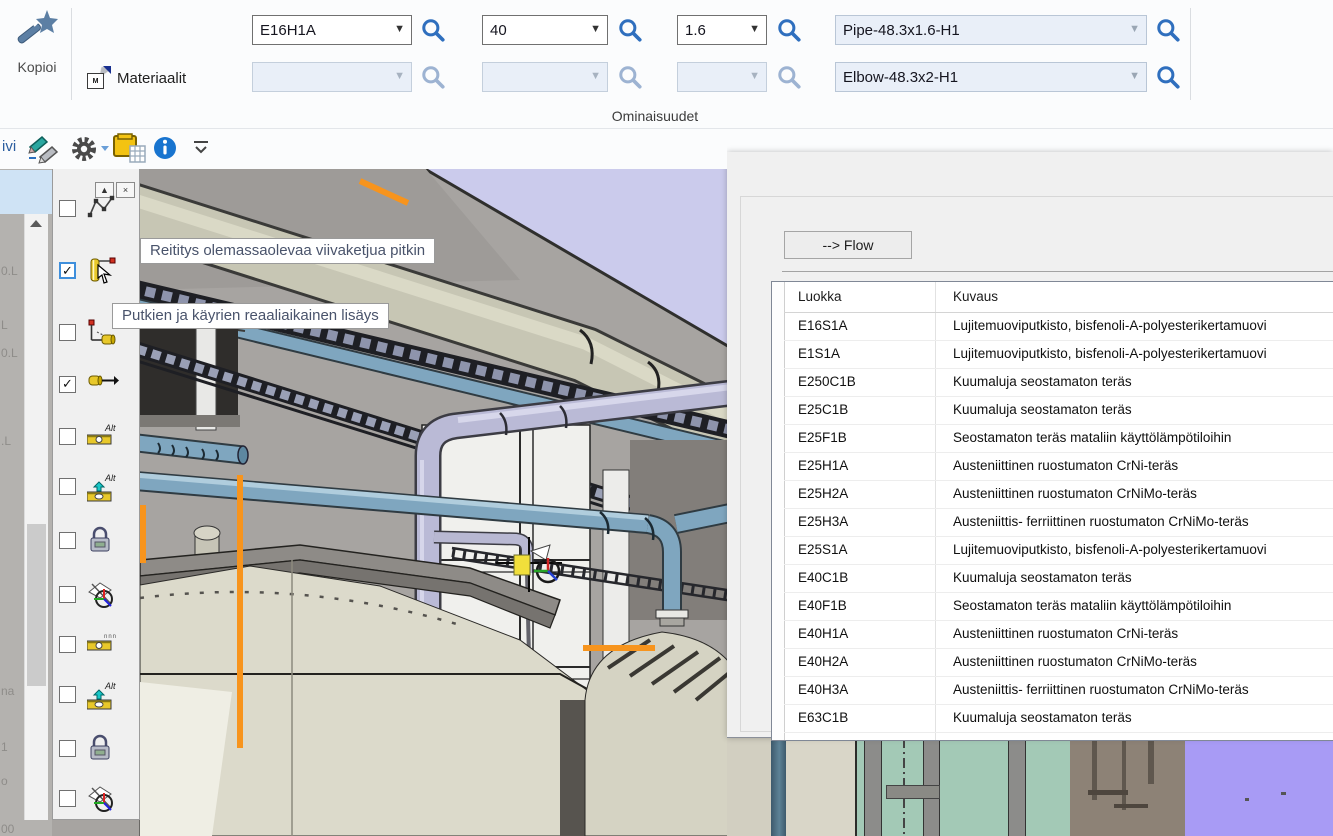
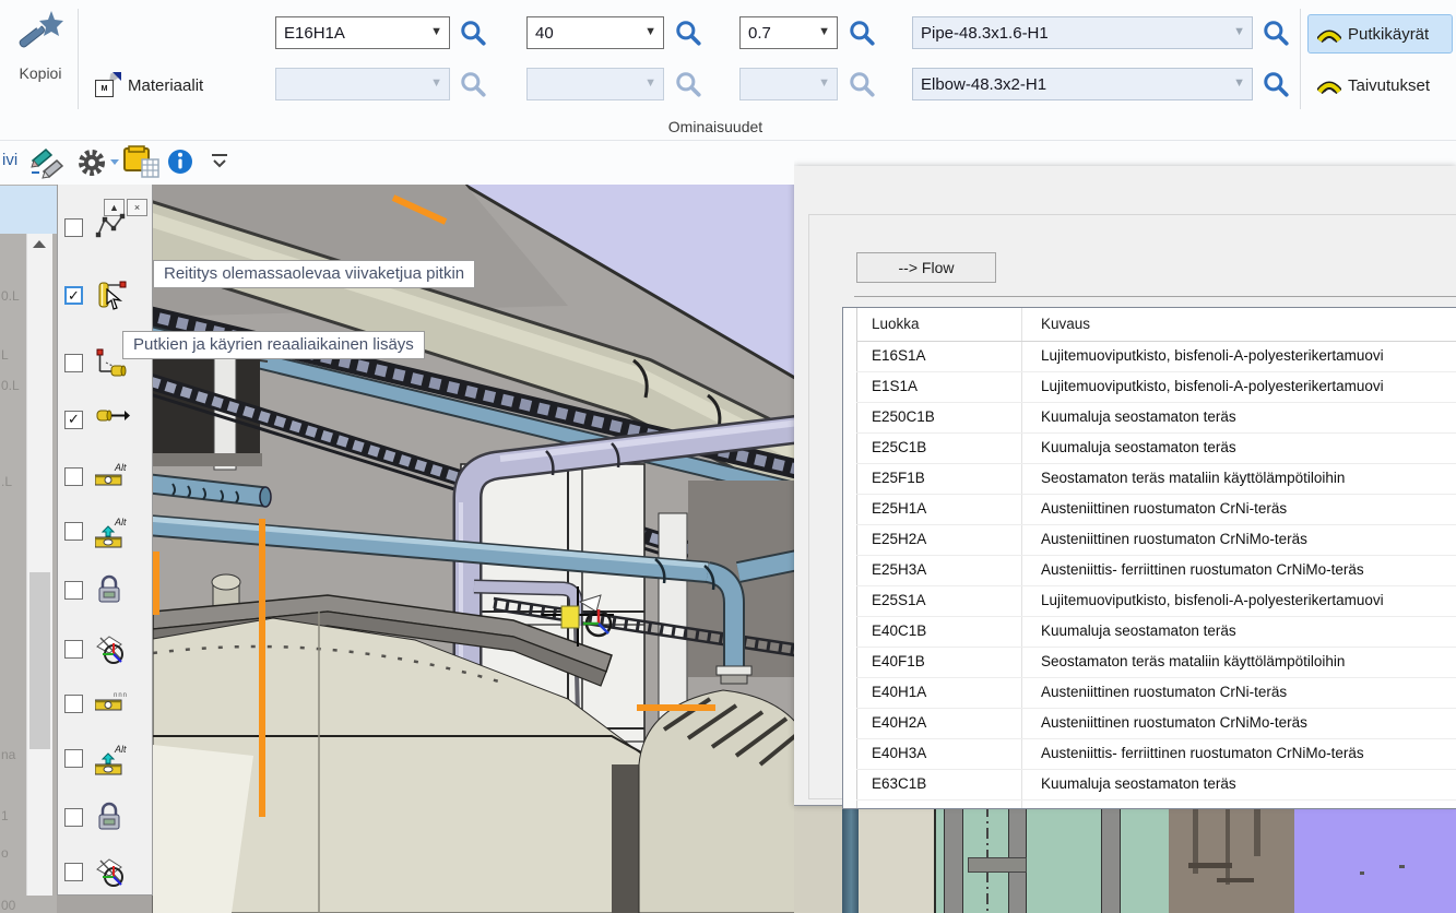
  0.L
  L
  0.L
  .L
  na
  1
  o
  00
  ▲
  ×
  ✓
  ✓
  Alt
  Alt
  Alt
  Reititys olemassaolevaa viivaketjua pitkin
  Putkien ja käyrien reaaliaikainen lisäys
  --> Flow
  Luokka
  Kuvaus
  E16S1A
  Lujitemuoviputkisto, bisfenoli-A-polyesterikertamuovi
  E1S1A
  Lujitemuoviputkisto, bisfenoli-A-polyesterikertamuovi
  E250C1B
  Kuumaluja seostamaton teräs
  E25C1B
  Kuumaluja seostamaton teräs
  E25F1B
  Seostamaton teräs mataliin käyttölämpötiloihin
  E25H1A
  Austeniittinen ruostumaton CrNi-teräs
  E25H2A
  Austeniittinen ruostumaton CrNiMo-teräs
  E25H3A
  Austeniittis- ferriittinen ruostumaton CrNiMo-teräs
  E25S1A
  Lujitemuoviputkisto, bisfenoli-A-polyesterikertamuovi
  E40C1B
  Kuumaluja seostamaton teräs
  E40F1B
  Seostamaton teräs mataliin käyttölämpötiloihin
  E40H1A
  Austeniittinen ruostumaton CrNi-teräs
  E40H2A
  Austeniittinen ruostumaton CrNiMo-teräs
  E40H3A
  Austeniittis- ferriittinen ruostumaton CrNiMo-teräs
  E63C1B
  Kuumaluja seostamaton teräs
  ivi
  Kopioi
  Materiaalit
  E16H1A
  ▼
  ▼
  40
  ▼
  ▼
- 1.6
+ 0.7
  ▼
  ▼
  Pipe-48.3x1.6-H1
  ▼
  Elbow-48.3x2-H1
  ▼
+ Putkikäyrät
+ Taivutukset
  Ominaisuudet
